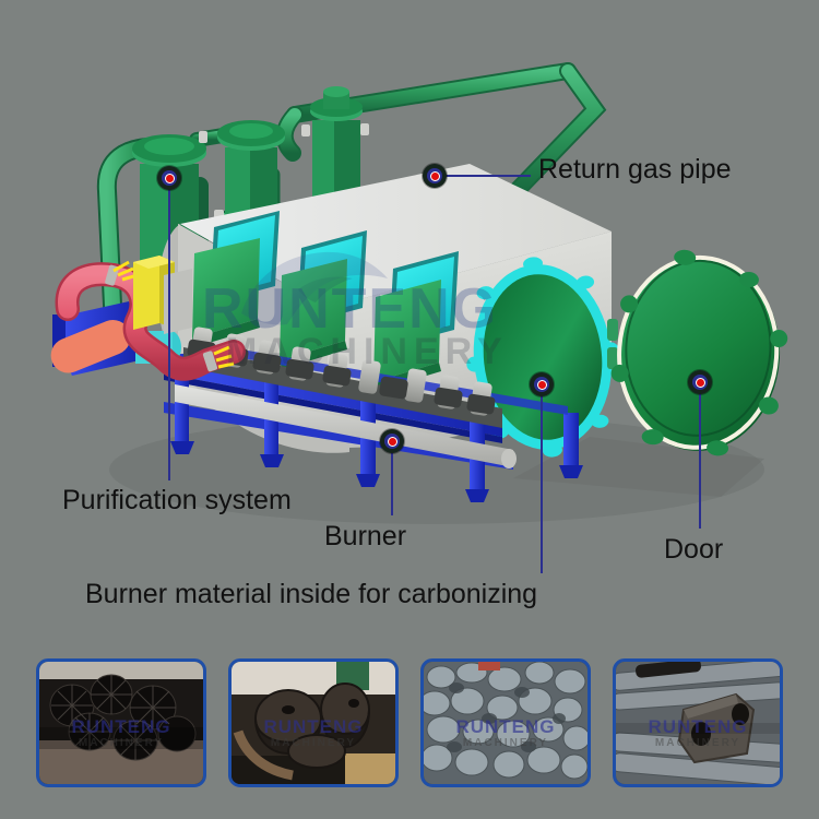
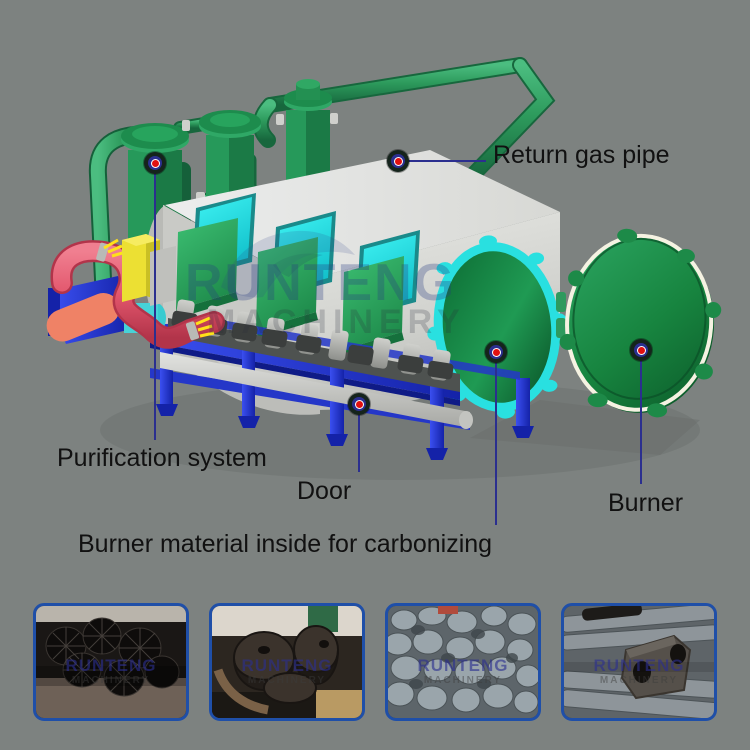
  RUNTENG
  MACHINERY
  Return gas pipe
  Purification system
- Burner
+ Door
  Burner material inside for carbonizing
- Door
+ Burner
  RUNTENG
  MACHINERY
  RUNTENG
  MACHINERY
  RUNTENG
  MACHINERY
  RUNTENG
  MACHINERY
